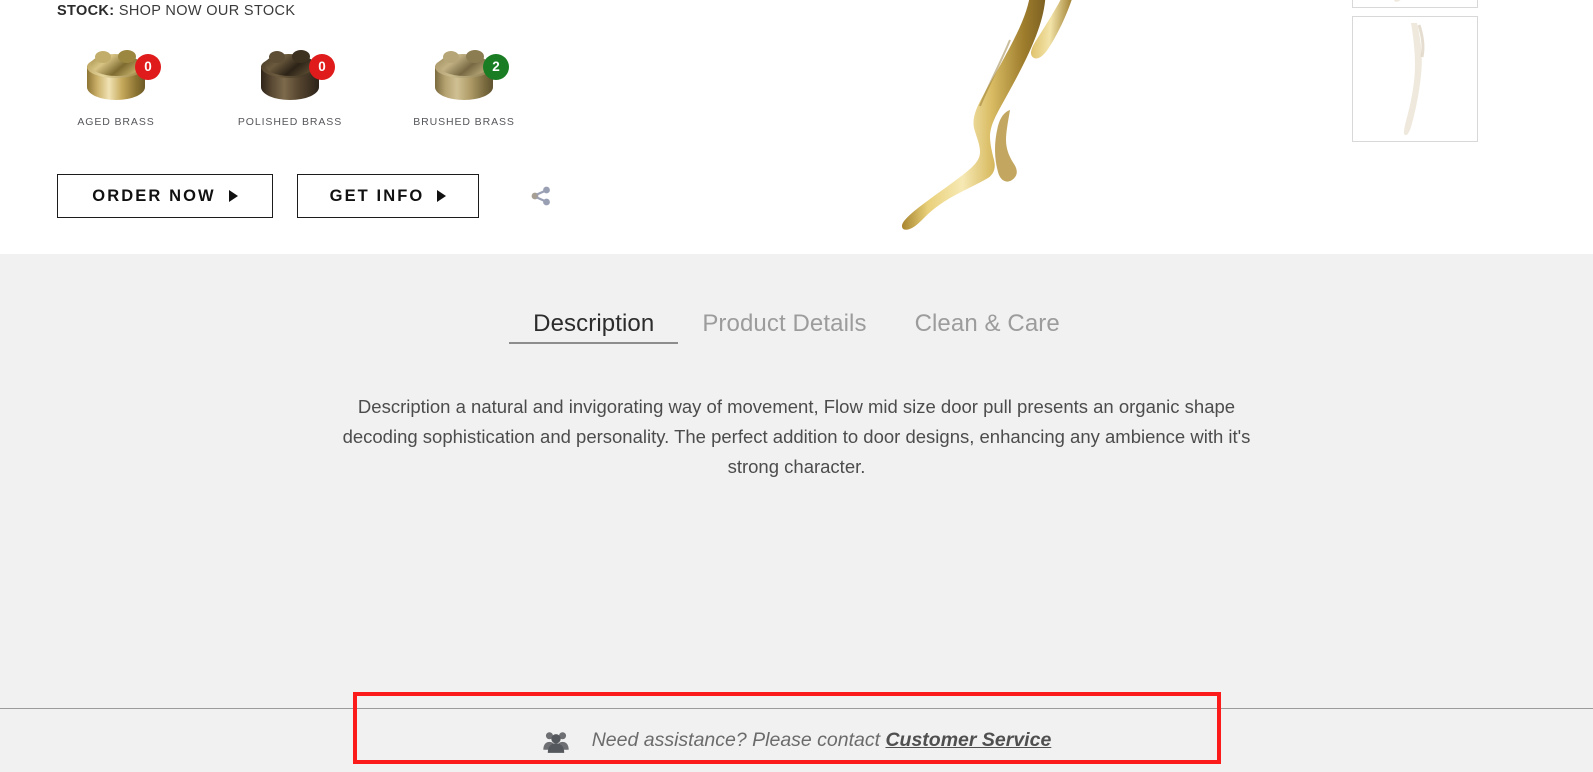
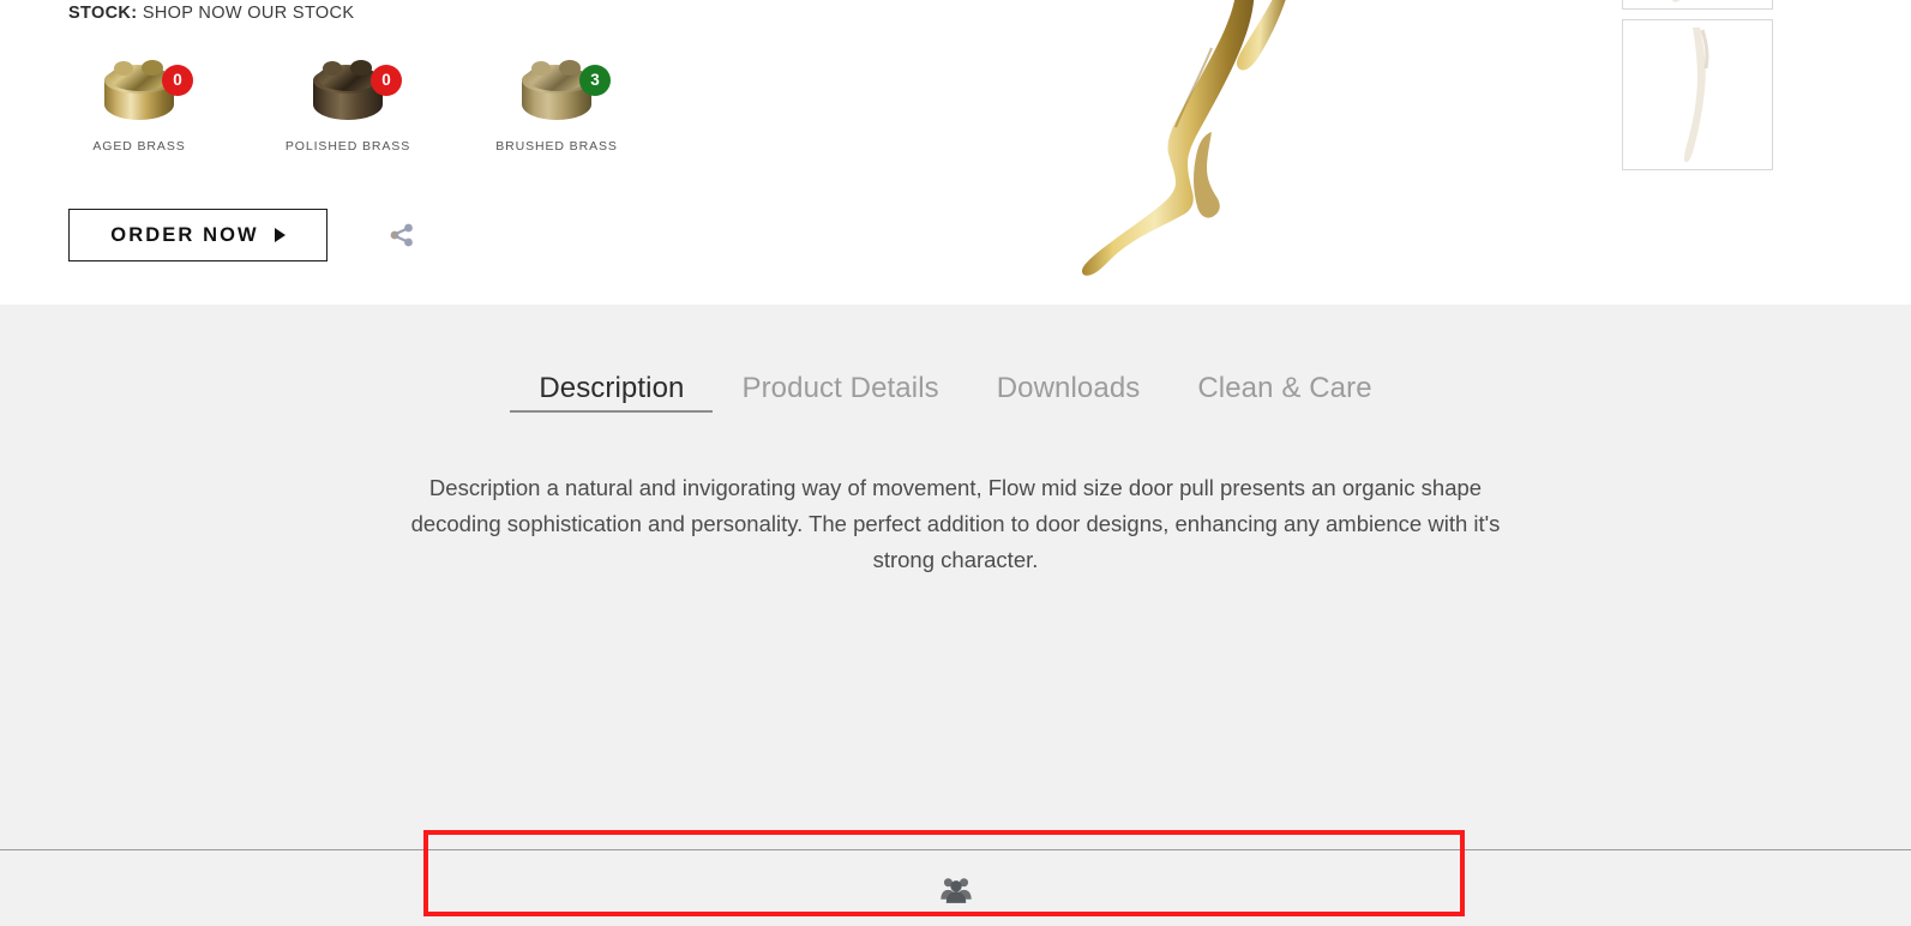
  STOCK: SHOP NOW OUR STOCK
  0
  AGED BRASS
  0
  POLISHED BRASS
- 2
+ 3
  BRUSHED BRASS
  ORDER NOW
- GET INFO
  Description
  Product Details
+ Downloads
  Clean & Care
  Description a natural and invigorating way of movement, Flow mid size door pull presents an organic shape decoding sophistication and personality. The perfect addition to door designs, enhancing any ambience with it's strong character.
- Need assistance? Please contact Customer Service
